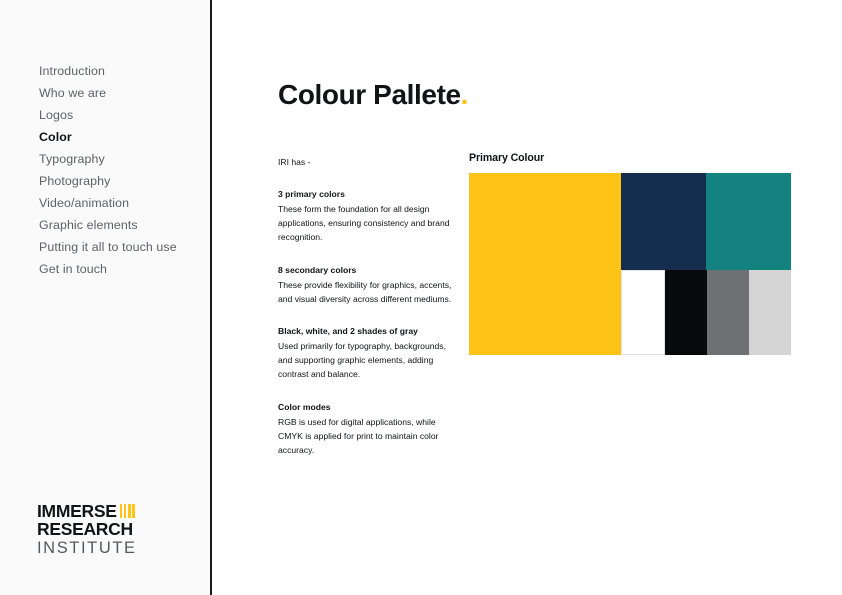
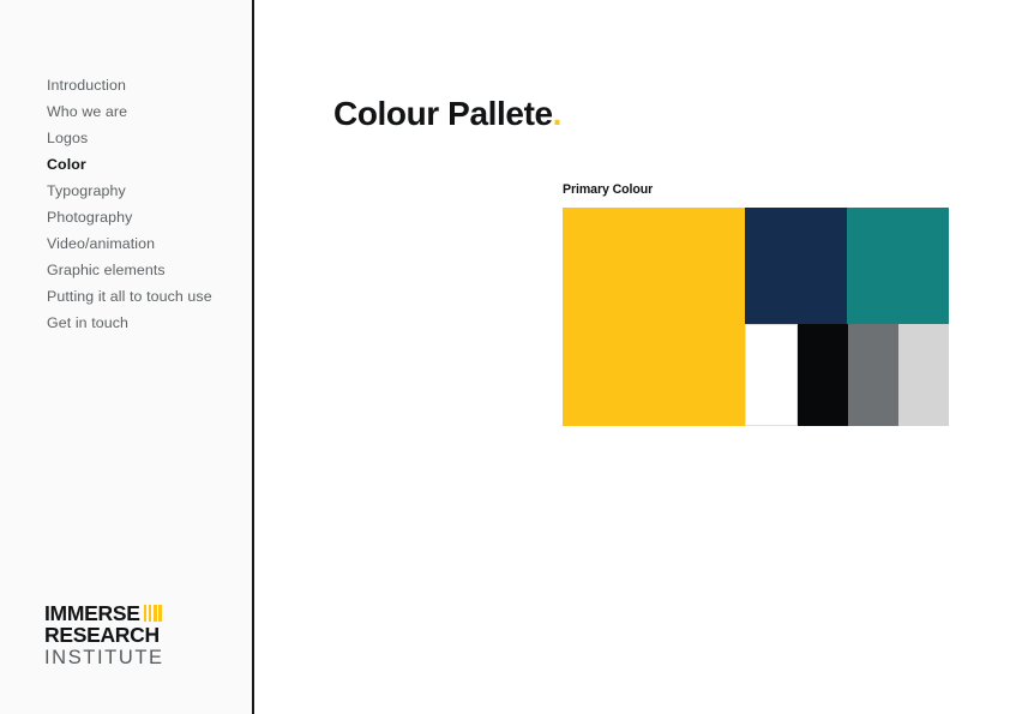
  Introduction
  Who we are
  Logos
  Color
  Typography
  Photography
  Video/animation
  Graphic elements
  Putting it all to touch use
  Get in touch
  IMMERSE
  RESEARCH
  INSTITUTE
  Colour Pallete.
- IRI has -
- 3 primary colors
- These form the foundation for all design applications, ensuring consistency and brand recognition.
- 8 secondary colors
- These provide flexibility for graphics, accents, and visual diversity across different mediums.
- Black, white, and 2 shades of gray
- Used primarily for typography, backgrounds, and supporting graphic elements, adding contrast and balance.
- Color modes
- RGB is used for digital applications, while CMYK is applied for print to maintain color accuracy.
  Primary Colour
